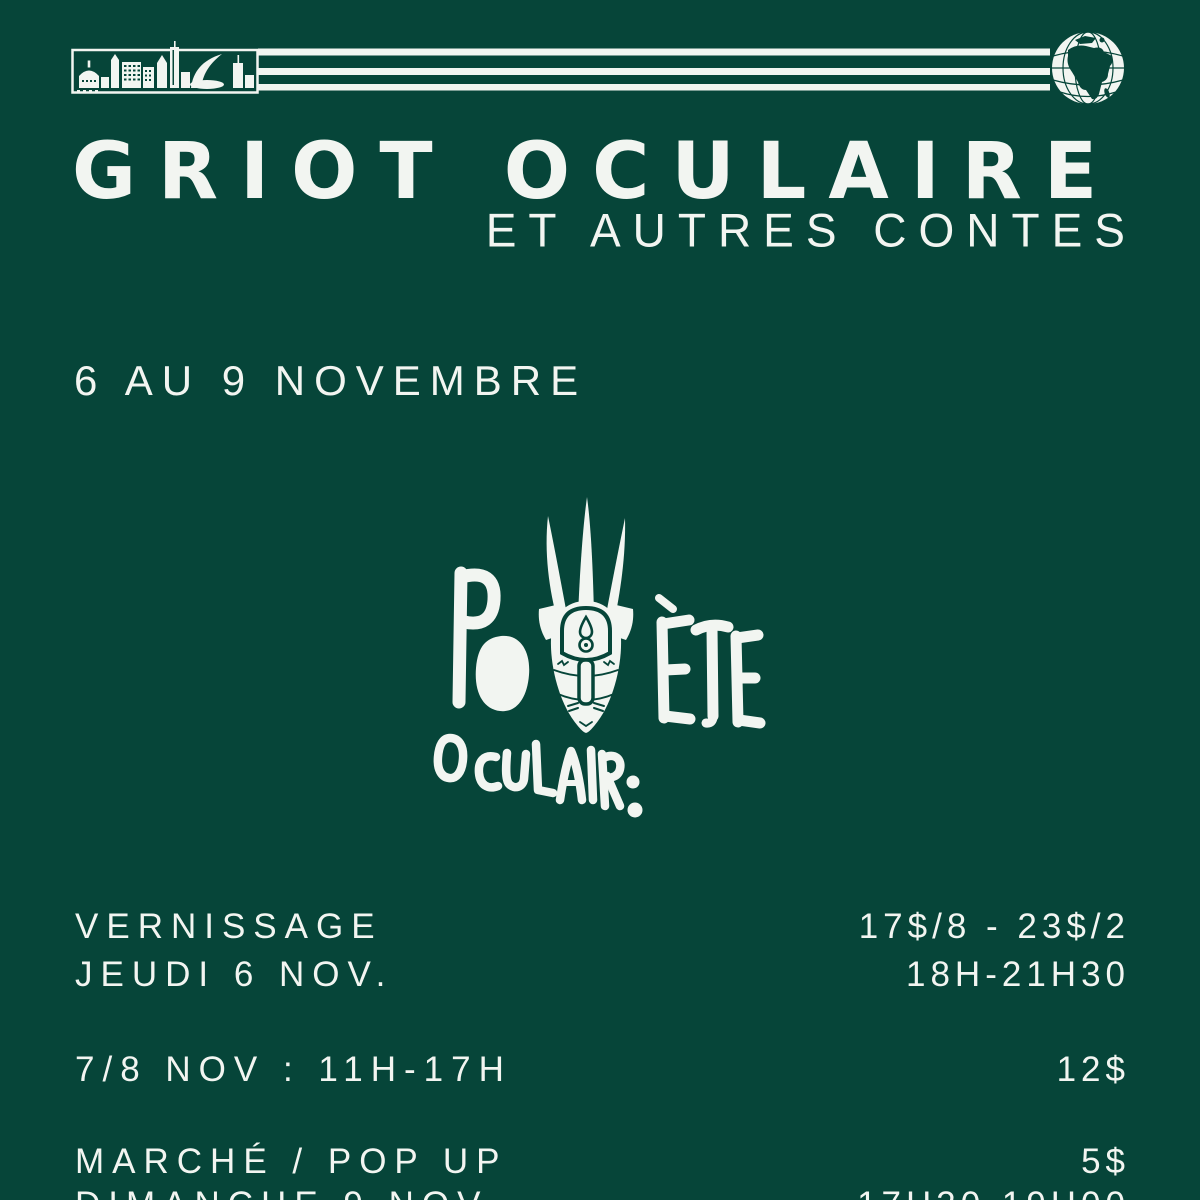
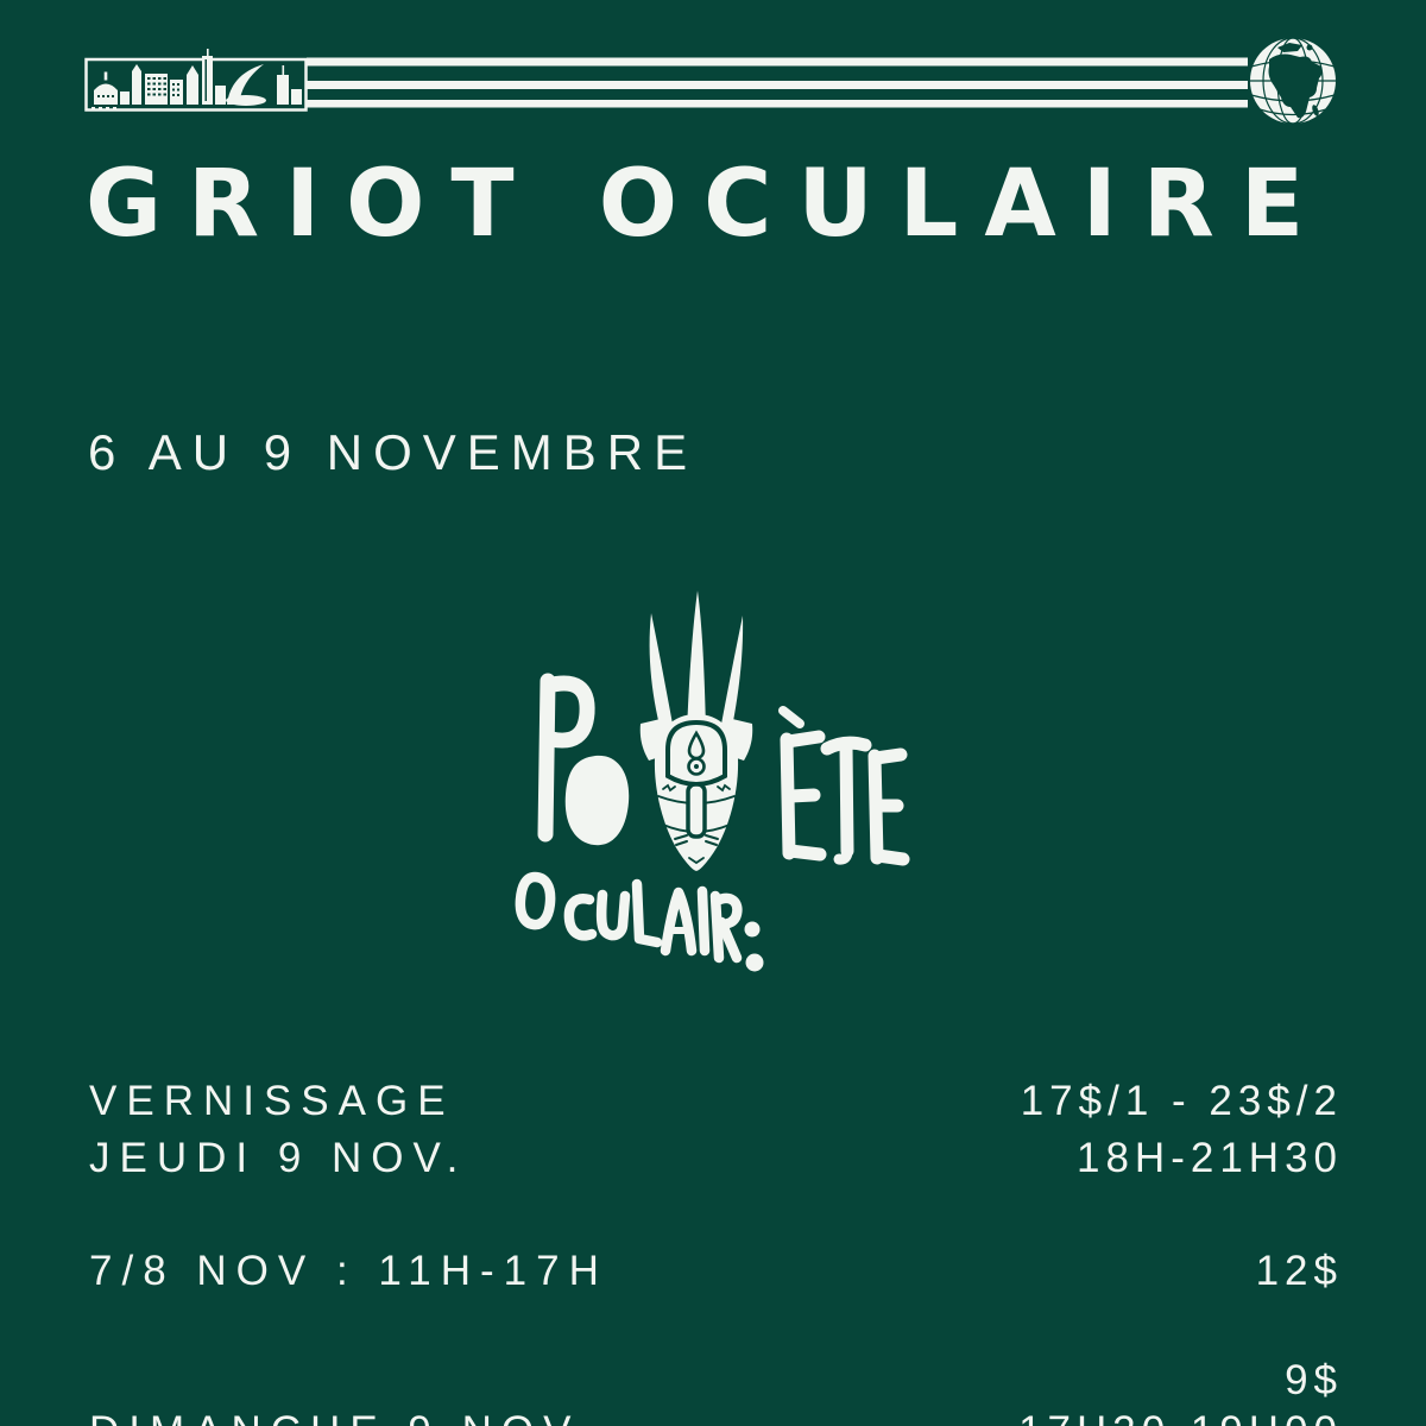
  GRIOT OCULAIRE
- ET AUTRES CONTES
  6 AU 9 NOVEMBRE
  VERNISSAGE
- 17$/8 - 23$/2
+ 17$/1 - 23$/2
- JEUDI 6 NOV.
+ JEUDI 9 NOV.
  18H-21H30
  7/8 NOV : 11H-17H
  12$
- MARCHÉ / POP UP
- 5$
+ 9$
